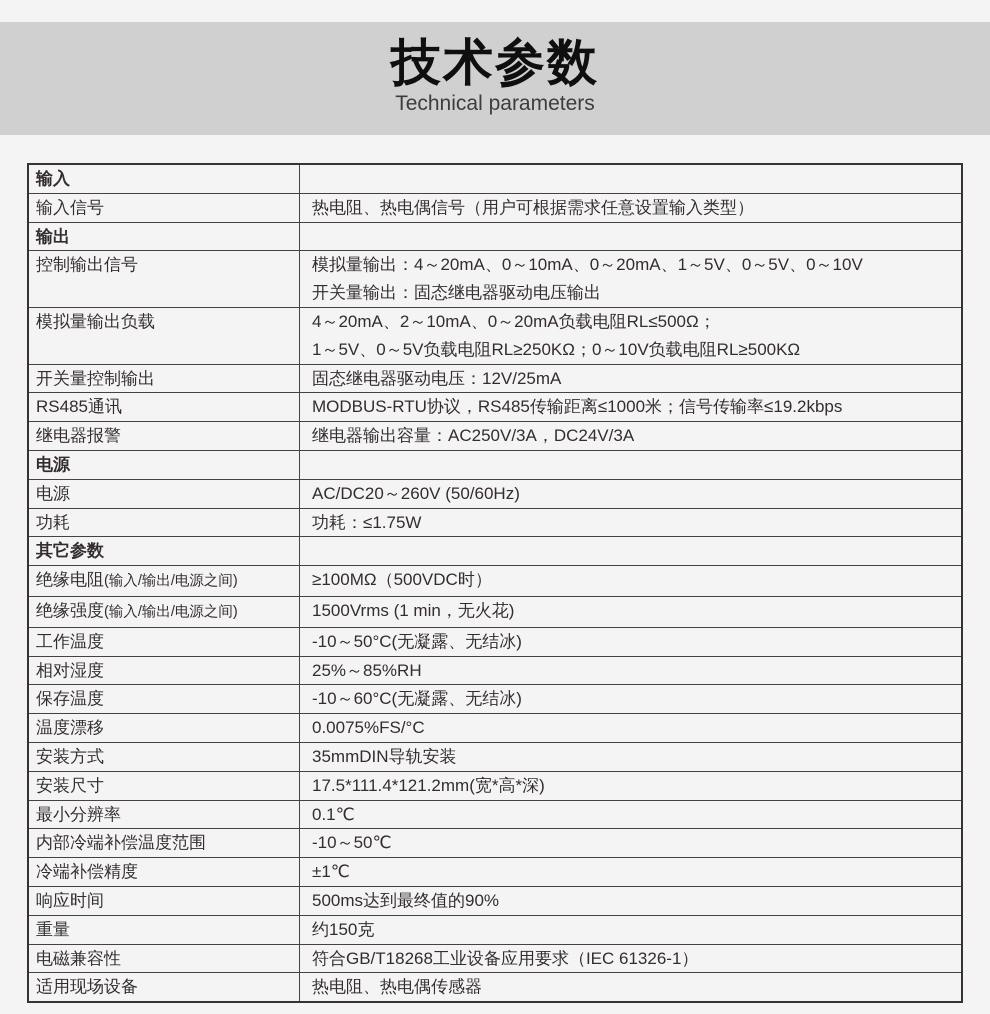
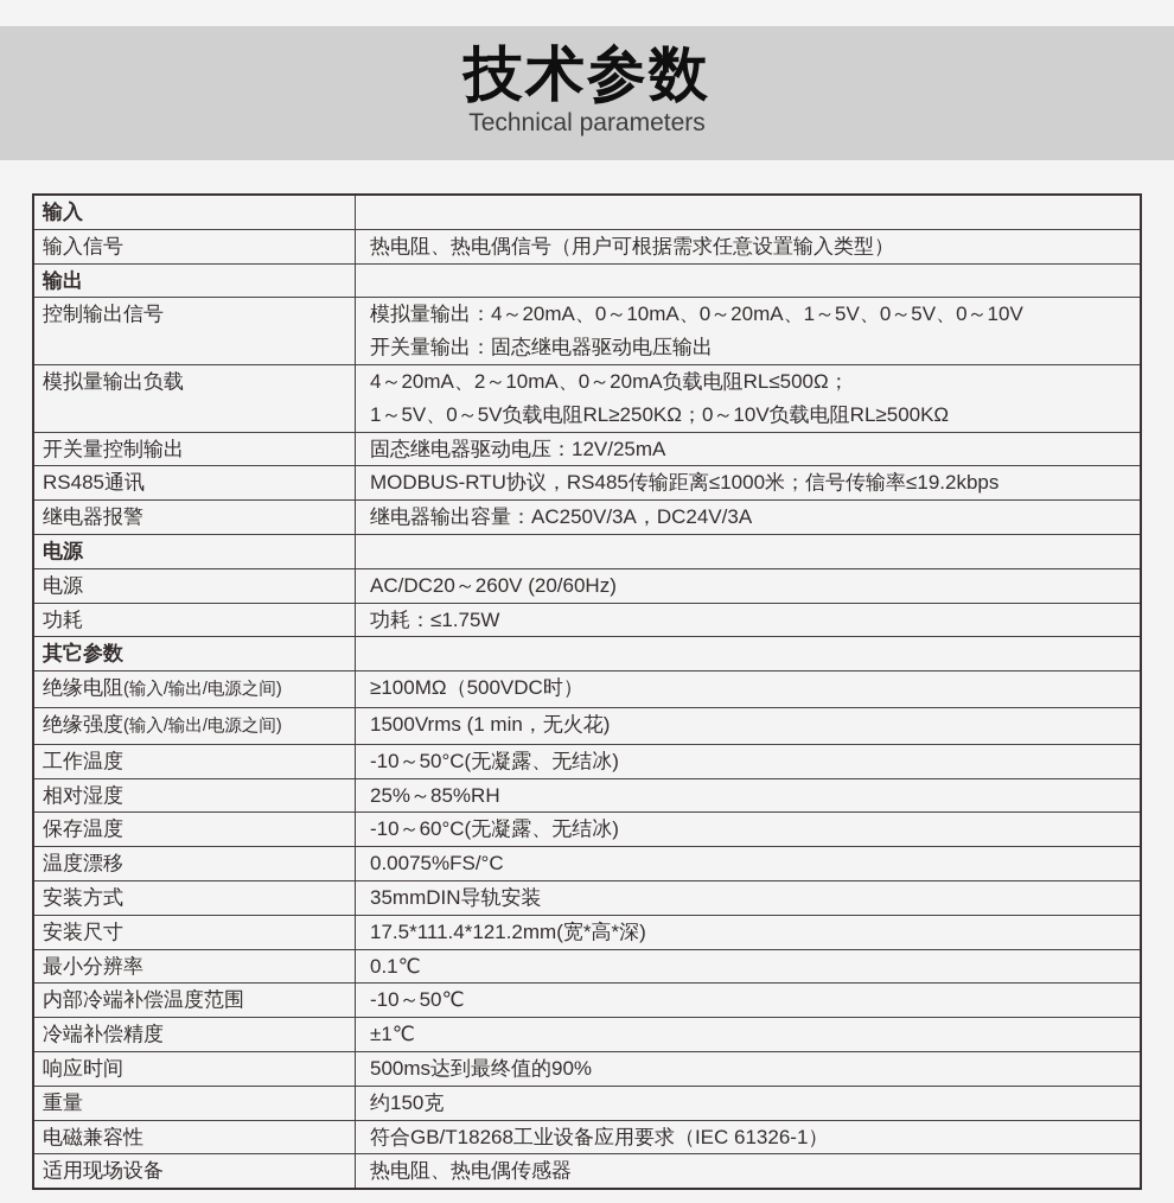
  技术参数
  Technical parameters
  输入
  输入信号
  热电阻、热电偶信号（用户可根据需求任意设置输入类型）
  输出
  控制输出信号
  模拟量输出：4～20mA、0～10mA、0～20mA、1～5V、0～5V、0～10V
  开关量输出：固态继电器驱动电压输出
  模拟量输出负载
  4～20mA、2～10mA、0～20mA负载电阻RL≤500Ω；
  1～5V、0～5V负载电阻RL≥250KΩ；0～10V负载电阻RL≥500KΩ
  开关量控制输出
  固态继电器驱动电压：12V/25mA
  RS485通讯
  MODBUS-RTU协议，RS485传输距离≤1000米；信号传输率≤19.2kbps
  继电器报警
  继电器输出容量：AC250V/3A，DC24V/3A
  电源
  电源
- AC/DC20～260V (50/60Hz)
+ AC/DC20～260V (20/60Hz)
  功耗
  功耗：≤1.75W
  其它参数
  绝缘电阻(输入/输出/电源之间)
  ≥100MΩ（500VDC时）
  绝缘强度(输入/输出/电源之间)
  1500Vrms (1 min，无火花)
  工作温度
  -10～50°C(无凝露、无结冰)
  相对湿度
  25%～85%RH
  保存温度
  -10～60°C(无凝露、无结冰)
  温度漂移
  0.0075%FS/°C
  安装方式
  35mmDIN导轨安装
  安装尺寸
  17.5*111.4*121.2mm(宽*高*深)
  最小分辨率
  0.1℃
  内部冷端补偿温度范围
  -10～50℃
  冷端补偿精度
  ±1℃
  响应时间
  500ms达到最终值的90%
  重量
  约150克
  电磁兼容性
  符合GB/T18268工业设备应用要求（IEC 61326-1）
  适用现场设备
  热电阻、热电偶传感器
